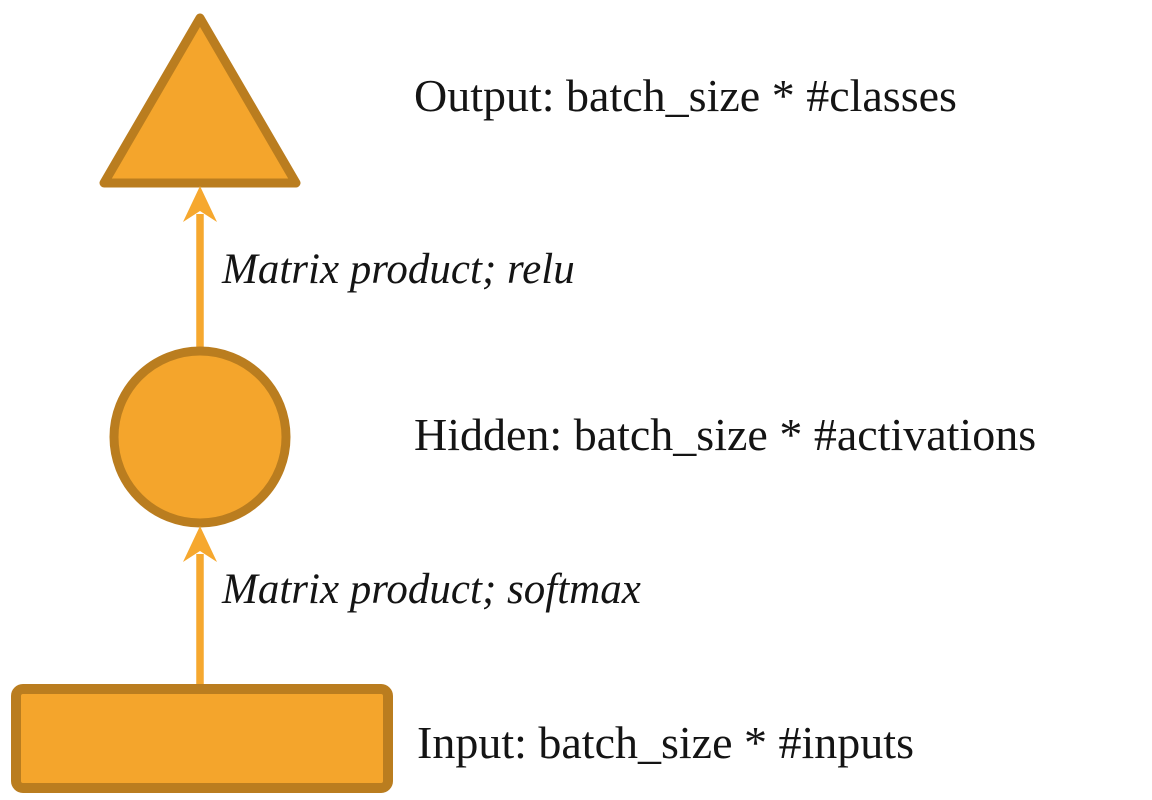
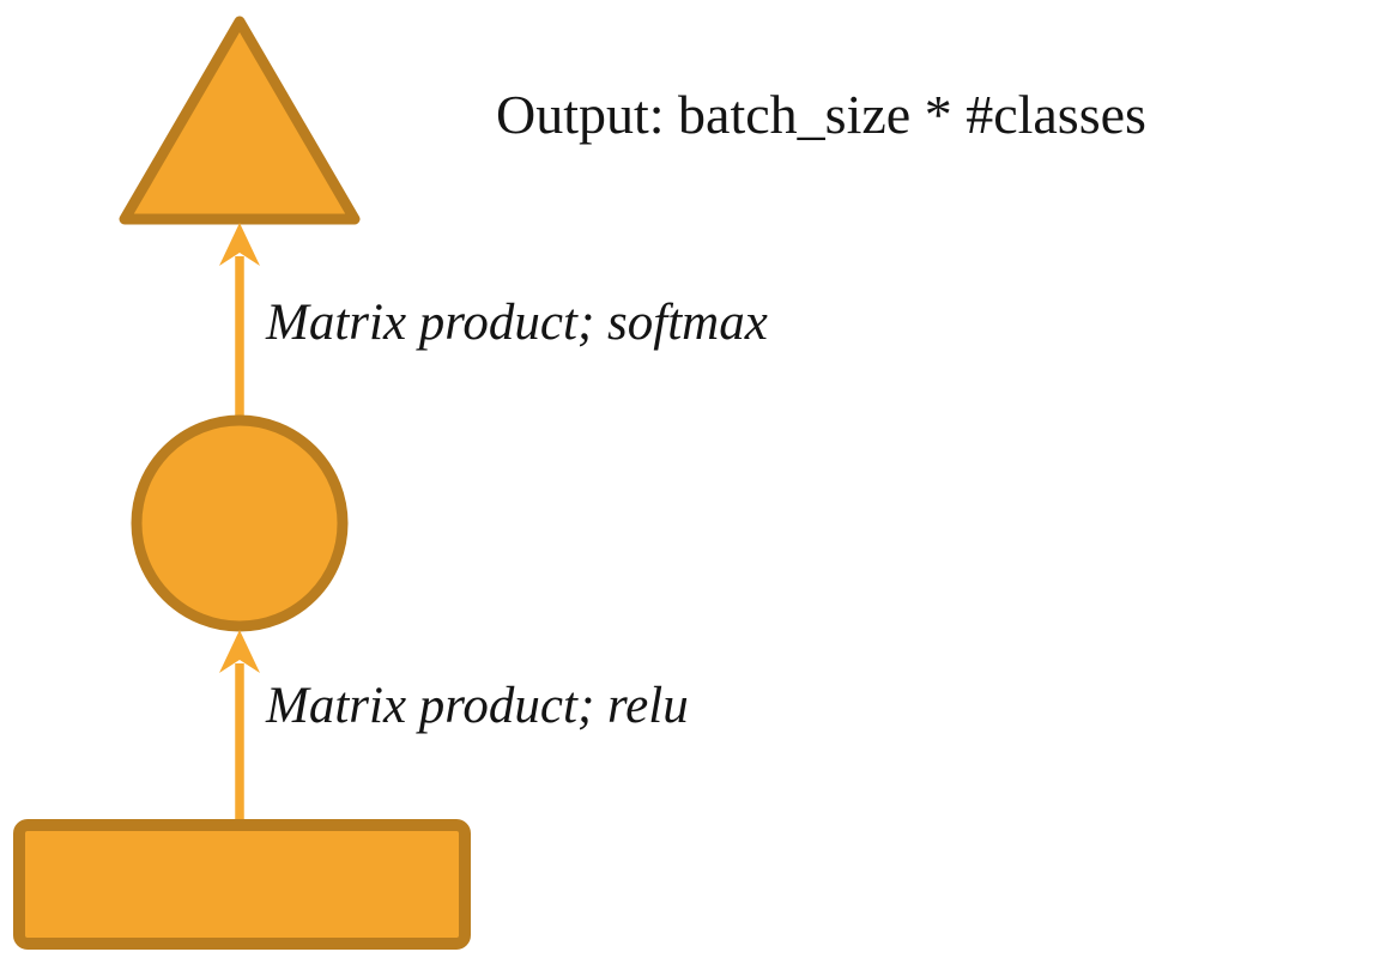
  Output: batch_size * #classes
- Matrix product; relu
+ Matrix product; softmax
- Hidden: batch_size * #activations
- Matrix product; softmax
+ Matrix product; relu
- Input: batch_size * #inputs
